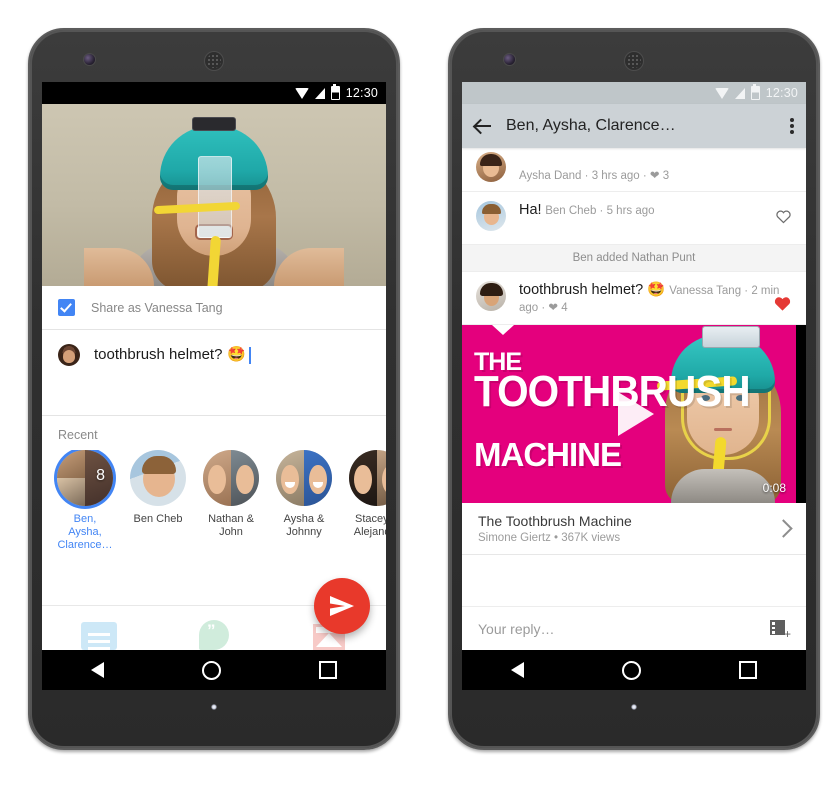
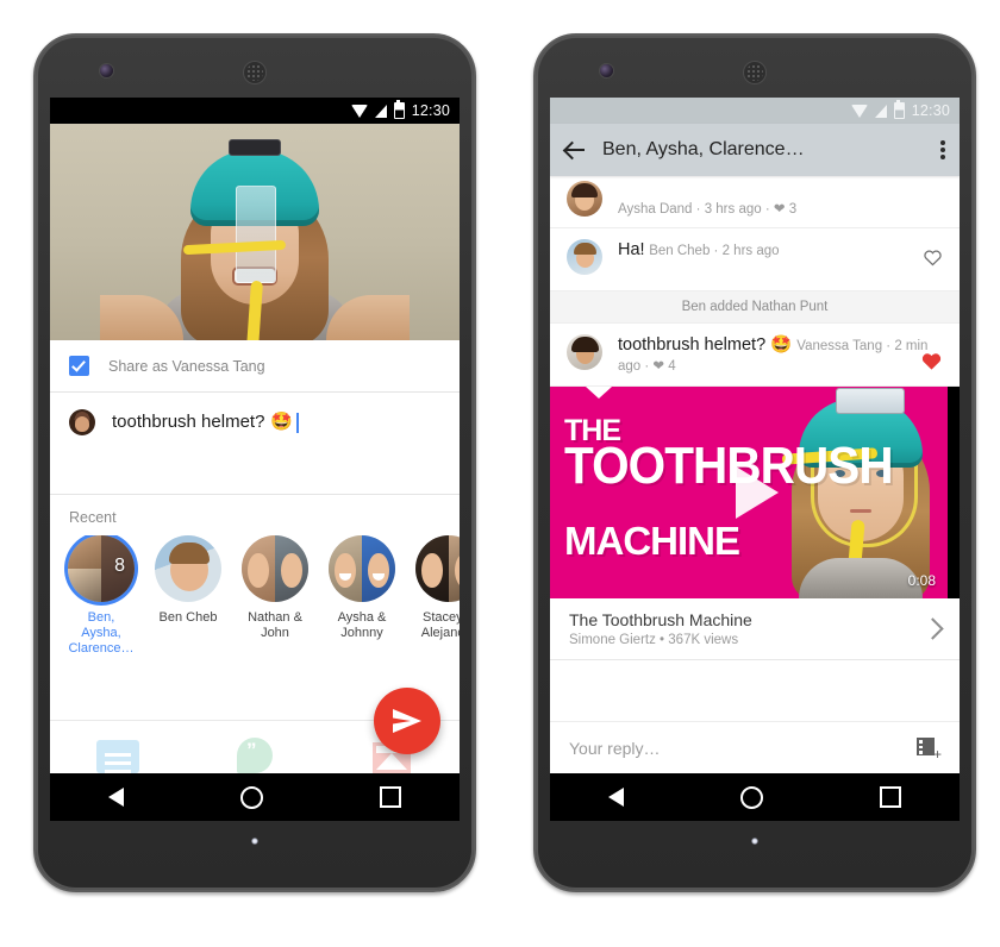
  12:30
  Share as Vanessa Tang
  toothbrush helmet?
  🤩
  Recent
  8
  Ben, Aysha, Clarence…
  Ben Cheb
  Nathan & John
  Aysha & Johnny
  Stacey Alejan
  12:30
  Ben, Aysha, Clarence…
  Aysha Dand · 3 hrs ago · ❤ 3
- Ha! Ben Cheb · 5 hrs ago
+ Ha! Ben Cheb · 2 hrs ago
  Ben added Nathan Punt
  toothbrush helmet? 🤩 Vanessa Tang · 2 min ago · ❤ 4
  THE
  TOOTHBUSH
  MACHINE
  0:08
  The Toothbrush Machine
  Simone Giertz • 367K views
  Your reply…
  +
